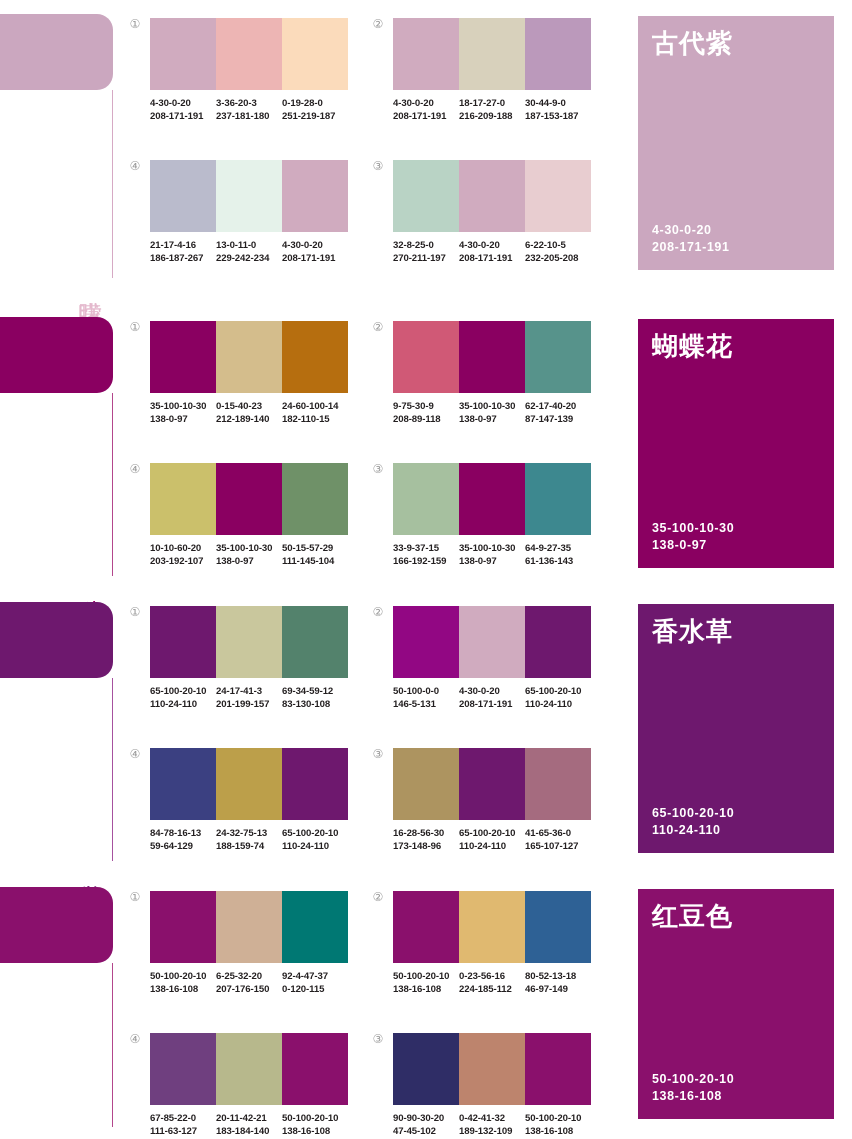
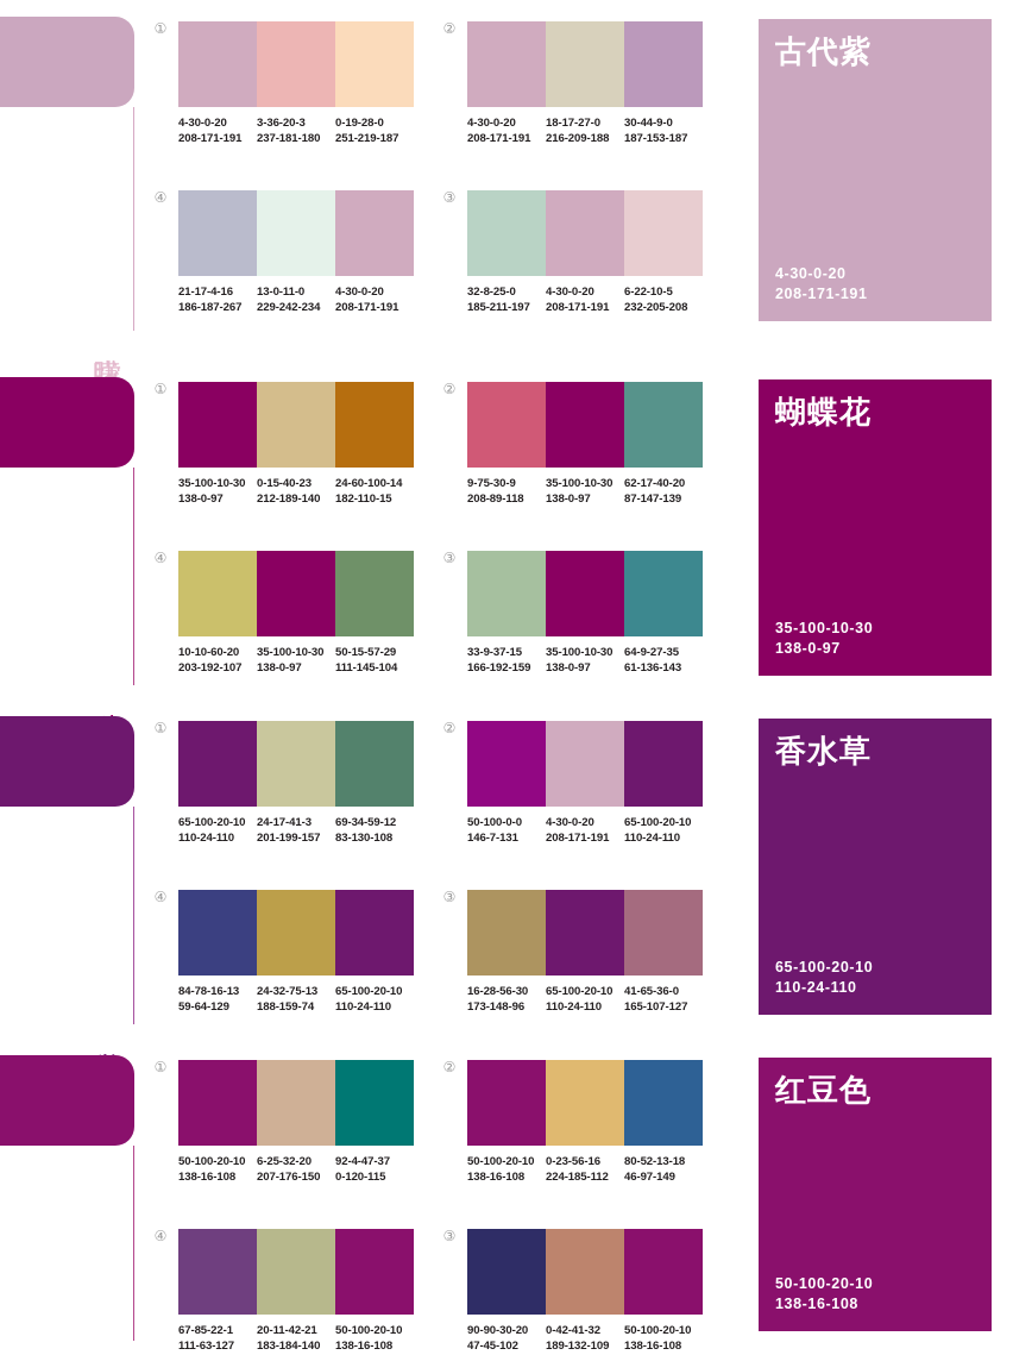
  ①
  4-30-0-20
  208-171-191
  3-36-20-3
  237-181-180
  0-19-28-0
  251-219-187
  ②
  4-30-0-20
  208-171-191
  18-17-27-0
  216-209-188
  30-44-9-0
  187-153-187
  ④
  21-17-4-16
  186-187-267
  13-0-11-0
  229-242-234
  4-30-0-20
  208-171-191
  ③
  32-8-25-0
- 270-211-197
+ 185-211-197
  4-30-0-20
  208-171-191
  6-22-10-5
  232-205-208
  古代紫
  4-30-0-20
  208-171-191
  ①
  35-100-10-30
  138-0-97
  0-15-40-23
  212-189-140
  24-60-100-14
  182-110-15
  ②
  9-75-30-9
  208-89-118
  35-100-10-30
  138-0-97
  62-17-40-20
  87-147-139
  ④
  10-10-60-20
  203-192-107
  35-100-10-30
  138-0-97
  50-15-57-29
  111-145-104
  ③
  33-9-37-15
  166-192-159
  35-100-10-30
  138-0-97
  64-9-27-35
  61-136-143
  蝴蝶花
  35-100-10-30
  138-0-97
  ①
  65-100-20-10
  110-24-110
  24-17-41-3
  201-199-157
  69-34-59-12
  83-130-108
  ②
  50-100-0-0
- 146-5-131
+ 146-7-131
  4-30-0-20
  208-171-191
  65-100-20-10
  110-24-110
  ④
  84-78-16-13
  59-64-129
  24-32-75-13
  188-159-74
  65-100-20-10
  110-24-110
  ③
  16-28-56-30
  173-148-96
  65-100-20-10
  110-24-110
  41-65-36-0
  165-107-127
  香水草
  65-100-20-10
  110-24-110
  ①
  50-100-20-10
  138-16-108
  6-25-32-20
  207-176-150
  92-4-47-37
  0-120-115
  ②
  50-100-20-10
  138-16-108
  0-23-56-16
  224-185-112
  80-52-13-18
  46-97-149
  ④
- 67-85-22-0
+ 67-85-22-1
  111-63-127
  20-11-42-21
  183-184-140
  50-100-20-10
  138-16-108
  ③
  90-90-30-20
  47-45-102
  0-42-41-32
  189-132-109
  50-100-20-10
  138-16-108
  红豆色
  50-100-20-10
  138-16-108
